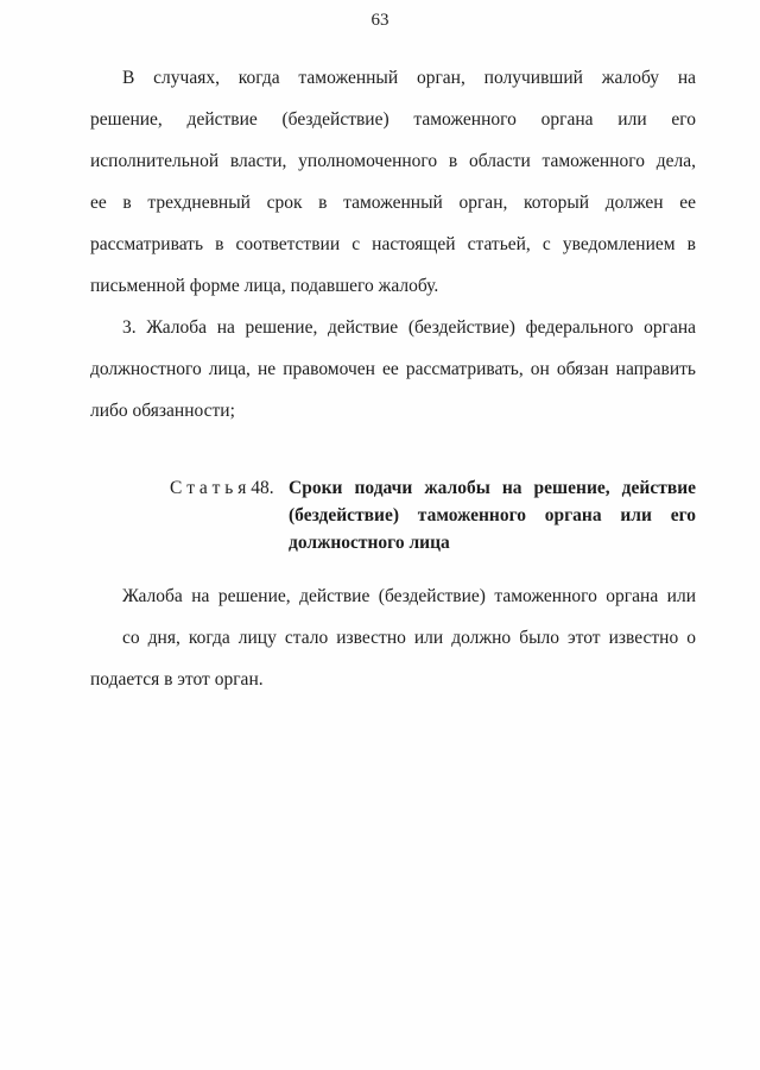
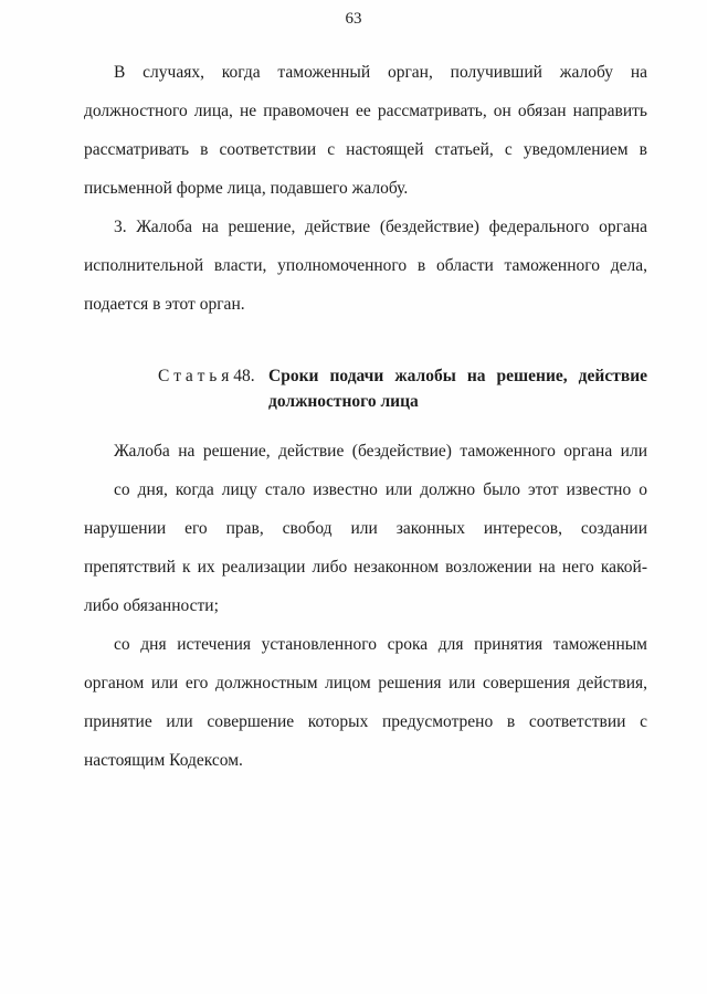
  63
  В случаях, когда таможенный орган, получивший жалобу на
- решение, действие (бездействие) таможенного органа или его
- исполнительной власти, уполномоченного в области таможенного дела,
+ должностного лица, не правомочен ее рассматривать, он обязан направить
- ее в трехдневный срок в таможенный орган, который должен ее
  рассматривать в соответствии с настоящей статьей, с уведомлением в
  письменной форме лица, подавшего жалобу.
  3. Жалоба на решение, действие (бездействие) федерального органа
- должностного лица, не правомочен ее рассматривать, он обязан направить
+ исполнительной власти, уполномоченного в области таможенного дела,
- либо обязанности;
+ подается в этот орган.
  С т а т ь я 48.
  Сроки подачи жалобы на решение, действие
- (бездействие) таможенного органа или его
  должностного лица
  Жалоба на решение, действие (бездействие) таможенного органа или
  со дня, когда лицу стало известно или должно было этот известно о
+ нарушении его прав, свобод или законных интересов, создании
+ препятствий к их реализации либо незаконном возложении на него какой-
- подается в этот орган.
+ либо обязанности;
+ со дня истечения установленного срока для принятия таможенным
+ органом или его должностным лицом решения или совершения действия,
+ принятие или совершение которых предусмотрено в соответствии с
+ настоящим Кодексом.
